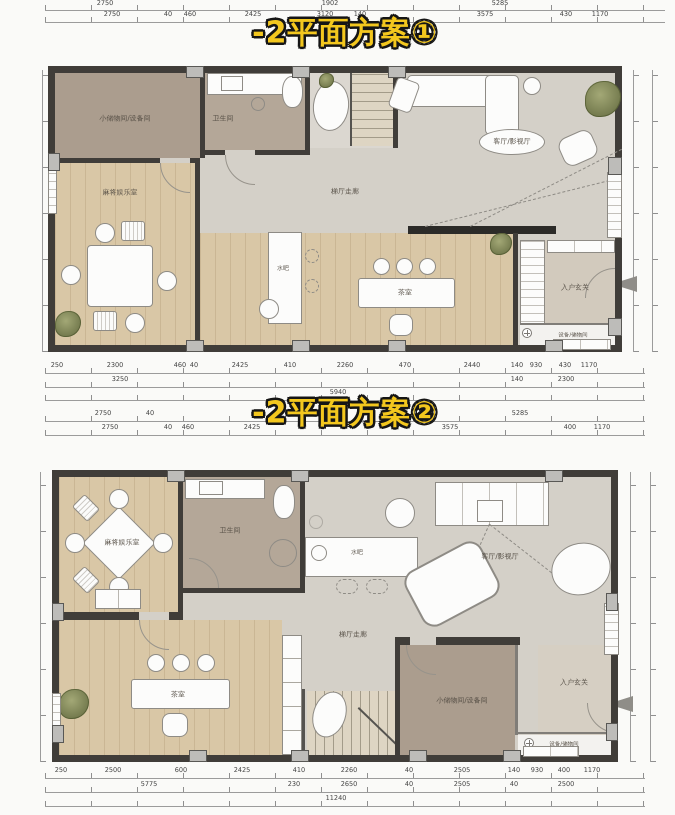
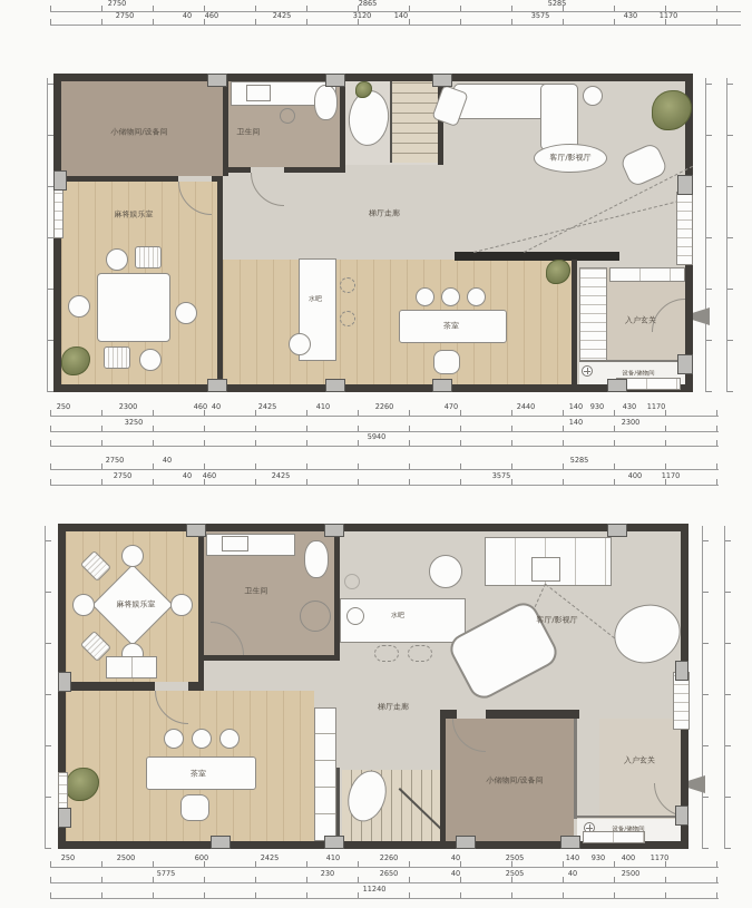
  2750
- 1902
+ 2865
  5285
  2750
  40
  460
  2425
  3120
  140
  3575
  430
  1170
  250
  2300
  460
  40
  2425
  410
  2260
  470
  2440
  140
  930
  430
  1170
  3250
  140
  2300
  5940
  2750
  40
  5285
  2750
  40
  460
  2425
  3575
  400
  1170
  250
  2500
  600
  2425
  410
  2260
  40
  2505
  140
  930
  400
  1170
  5775
  230
  2650
  40
  2505
  40
  2500
  11240
  小储物间/设备间
  卫生间
  麻将娱乐室
  客厅/影视厅
  梯厅走廊
  茶室
  入户玄关
  麻将娱乐室
  卫生间
  客厅/影视厅
  梯厅走廊
  茶室
  小储物间/设备间
  入户玄关
- -2平面方案①
- -2平面方案②
